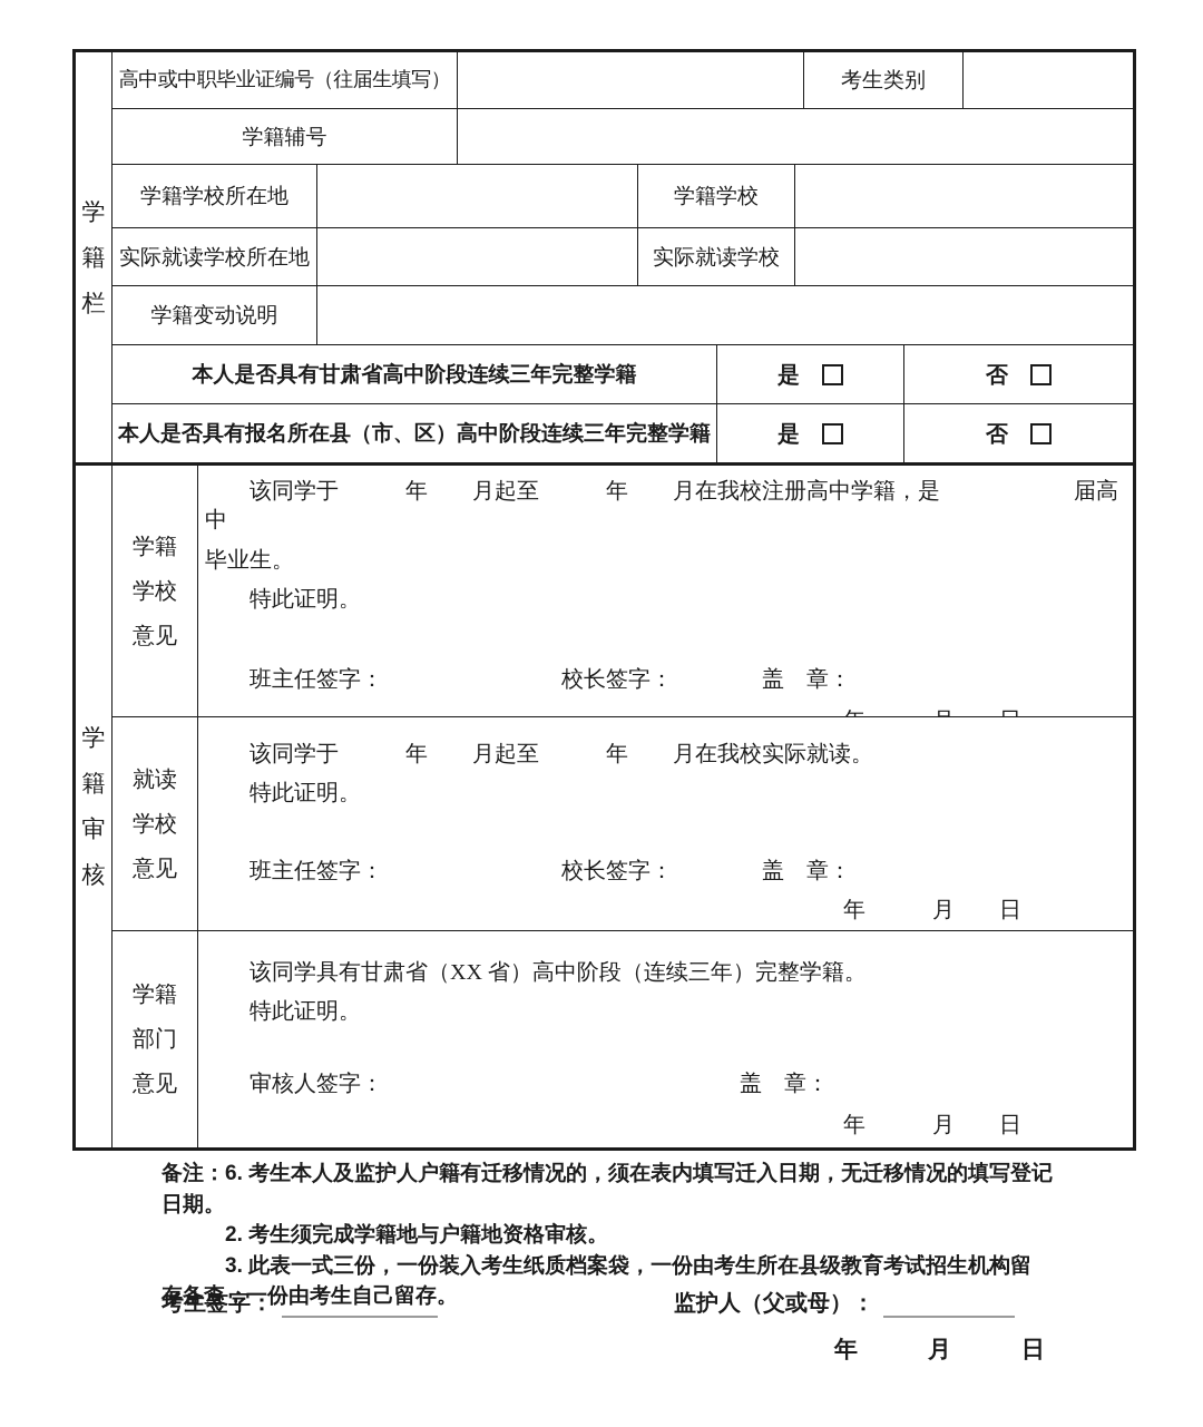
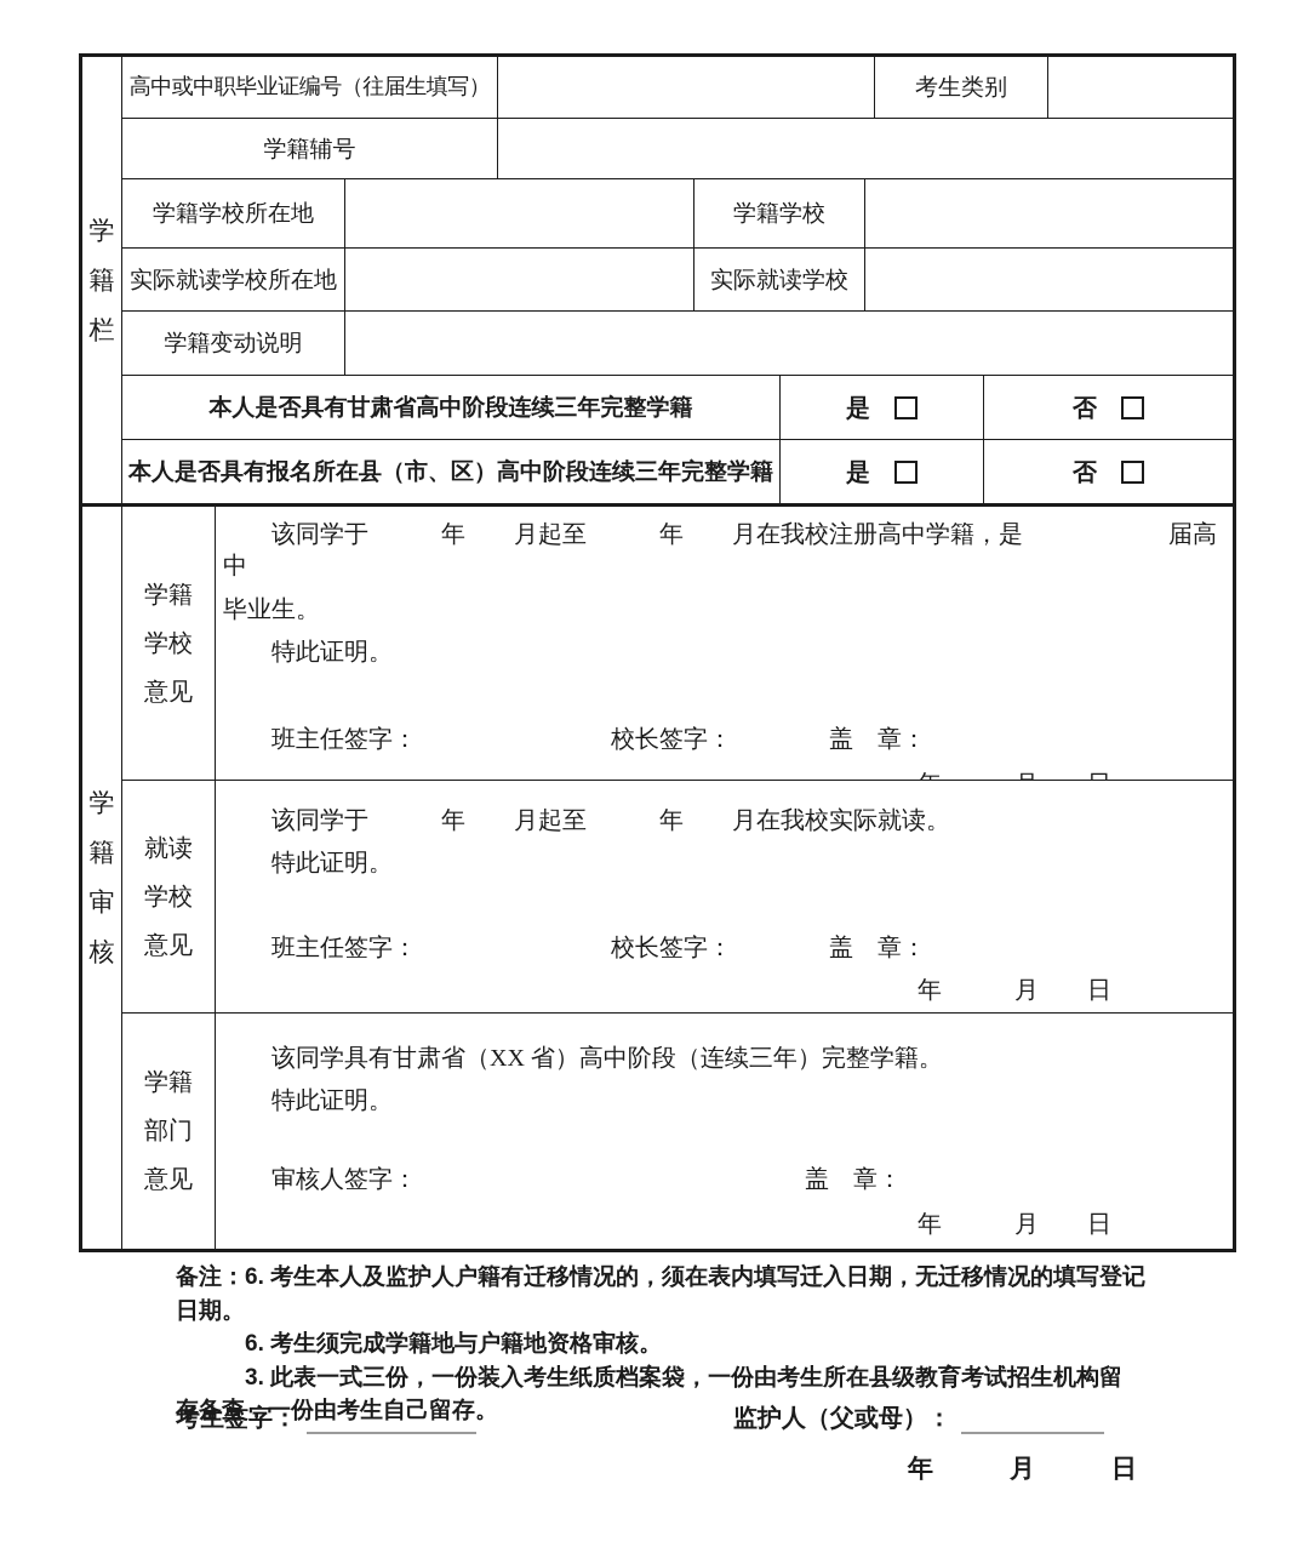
  学
  籍
  栏
  高中或中职毕业证编号（往届生填写）
  考生类别
  学籍辅号
  学籍学校所在地
  学籍学校
  实际就读学校所在地
  实际就读学校
  学籍变动说明
  本人是否具有甘肃省高中阶段连续三年完整学籍
  是
  否
  本人是否具有报名所在县（市、区）高中阶段连续三年完整学籍
  是
  否
  学
  籍
  审
  核
  学籍
  学校
  意见
  该同学于 年 月起至 年 月在我校注册高中学籍，是 届高中
  毕业生。
  特此证明。
  班主任签字： 校长签字： 盖 章：
  就读
  学校
  意见
  该同学于 年 月起至 年 月在我校实际就读。
  特此证明。
  班主任签字： 校长签字： 盖 章：
  年 月 日
  学籍
  部门
  意见
  该同学具有甘肃省（XX 省）高中阶段（连续三年）完整学籍。
  特此证明。
  审核人签字： 盖 章：
  年 月 日
  备注：6. 考生本人及监护人户籍有迁移情况的，须在表内填写迁入日期，无迁移情况的填写登记日期。
- 2. 考生须完成学籍地与户籍地资格审核。
+ 6. 考生须完成学籍地与户籍地资格审核。
  3. 此表一式三份，一份装入考生纸质档案袋，一份由考生所在县级教育考试招生机构留
  存备查，一份由考生自己留存。
  考生签字：
  监护人（父或母）：
  年 月 日
